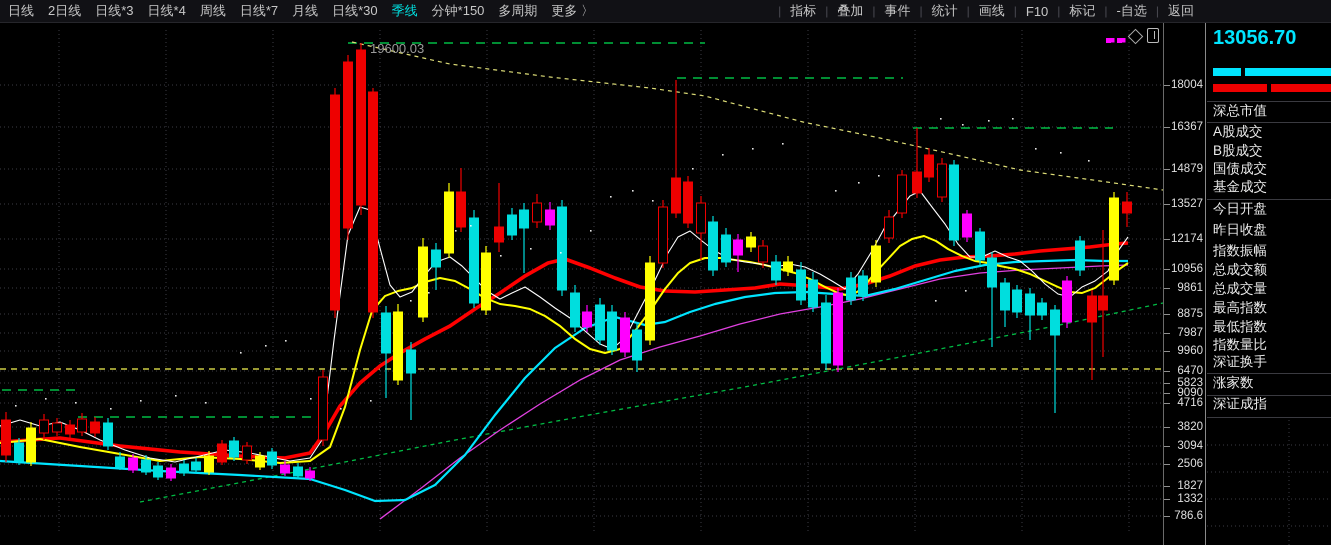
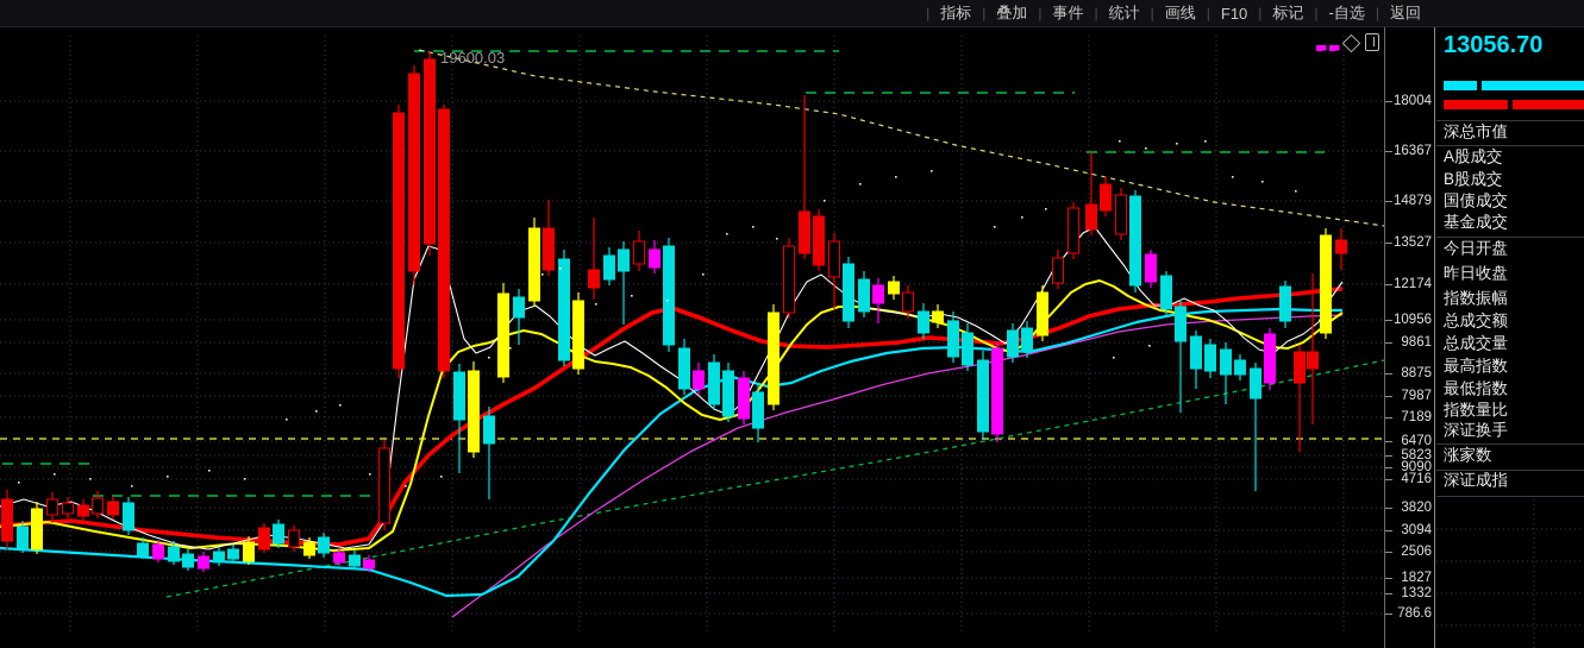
- 日线
- 2日线
- 日线*3
- 日线*4
- 周线
- 日线*7
- 月线
- 日线*30
- 季线
- 分钟*150
- 多周期
- 更多 〉
  |
  指标
  |
  叠加
  |
  事件
  |
  统计
  |
  画线
  |
  F10
  |
  标记
  |
  -自选
  |
  返回
  19600.03
  18004
  16367
  14879
  13527
  12174
  10956
  9861
  8875
  7987
- 9960
+ 7189
  6470
  5823
  9090
  4716
  3820
  3094
  2506
  1827
  1332
  786.6
  13056.70
  深总市值
  A股成交
  B股成交
  国债成交
  基金成交
  今日开盘
  昨日收盘
  指数振幅
  总成交额
  总成交量
  最高指数
  最低指数
  指数量比
  深证换手
  涨家数
  深证成指
